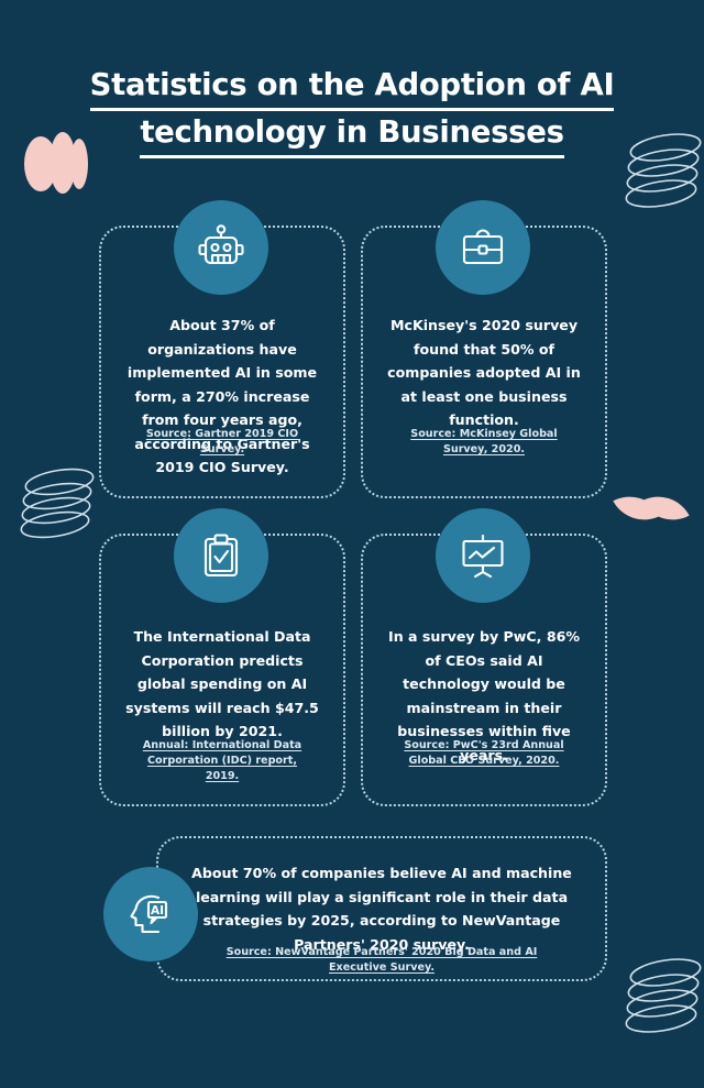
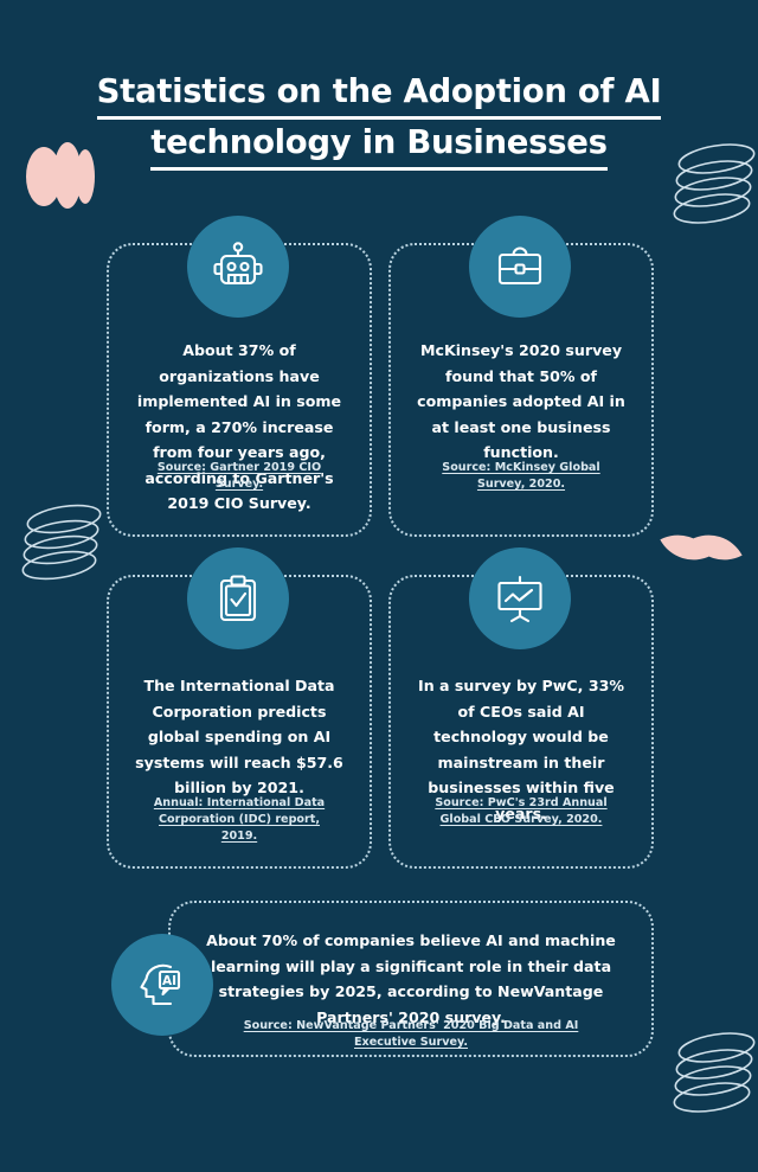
  Statistics on the Adoption of AI
  technology in Businesses
  About 37% of organizations have implemented AI in some form, a 270% increase from four years ago, according to Gartner's 2019 CIO Survey.
  Source: Gartner 2019 CIO Survey.
  McKinsey's 2020 survey found that 50% of companies adopted AI in at least one business function.
  Source: McKinsey Global Survey, 2020.
- The International Data Corporation predicts global spending on AI systems will reach $47.5 billion by 2021.
+ The International Data Corporation predicts global spending on AI systems will reach $57.6 billion by 2021.
  Annual: International Data Corporation (IDC) report, 2019.
- In a survey by PwC, 86% of CEOs said AI technology would be mainstream in their businesses within five years.
+ In a survey by PwC, 33% of CEOs said AI technology would be mainstream in their businesses within five years.
  Source: PwC's 23rd Annual Global CEO Survey, 2020.
  About 70% of companies believe AI and machine learning will play a significant role in their data strategies by 2025, according to NewVantage Partners' 2020 survey.
  Source: NewVantage Partners' 2020 Big Data and AI Executive Survey.
  AI
